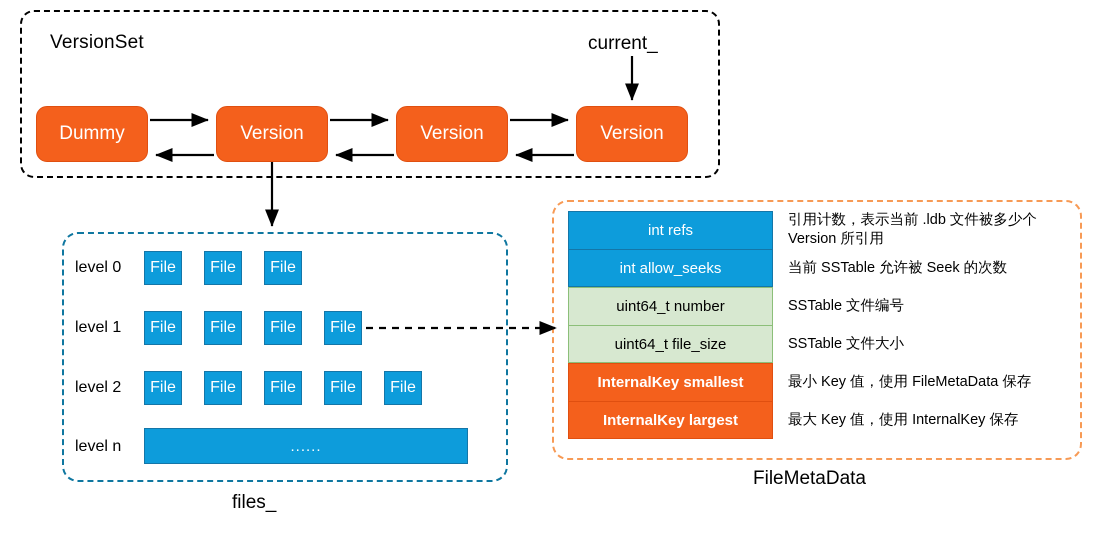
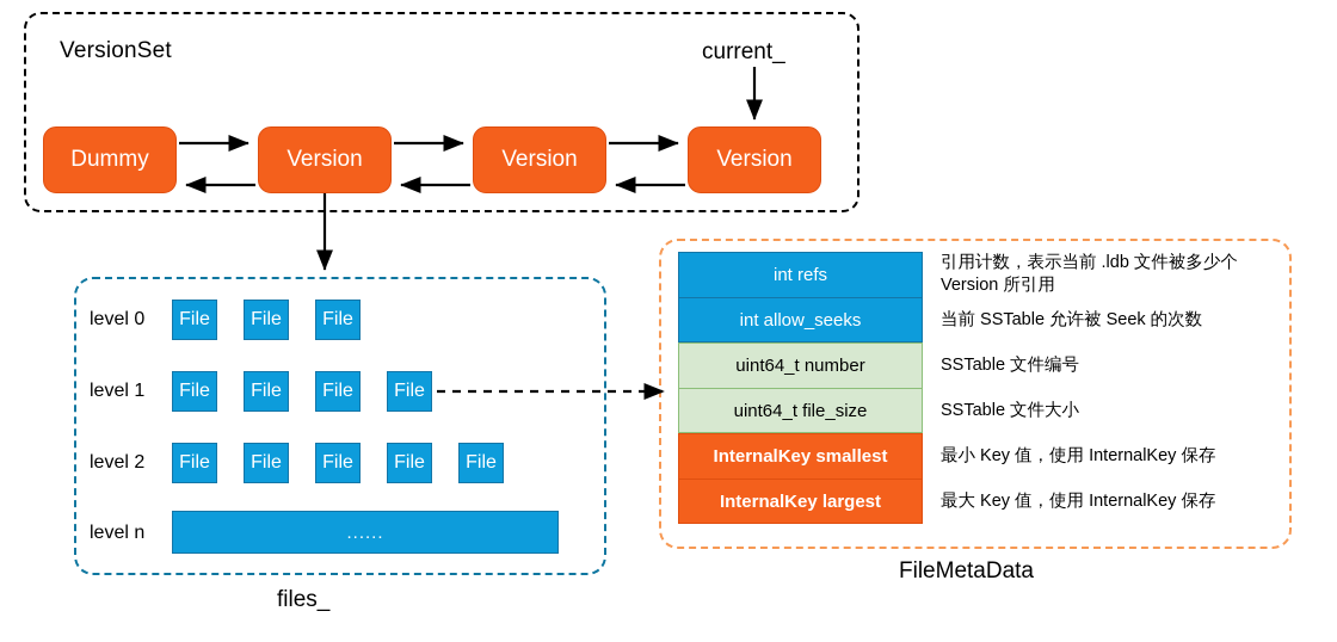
  VersionSet
  current_
  Dummy
  Version
  Version
  Version
  files_
  level 0
  File
  File
  File
  level 1
  File
  File
  File
  File
  level 2
  File
  File
  File
  File
  File
  level n
  ......
  FileMetaData
  int refs
  int allow_seeks
  uint64_t number
  uint64_t file_size
  InternalKey smallest
  InternalKey largest
  引用计数，表示当前 .ldb 文件被多少个 Version 所引用
  当前 SSTable 允许被 Seek 的次数
  SSTable 文件编号
  SSTable 文件大小
- 最小 Key 值，使用 FileMetaData 保存
+ 最小 Key 值，使用 InternalKey 保存
  最大 Key 值，使用 InternalKey 保存
